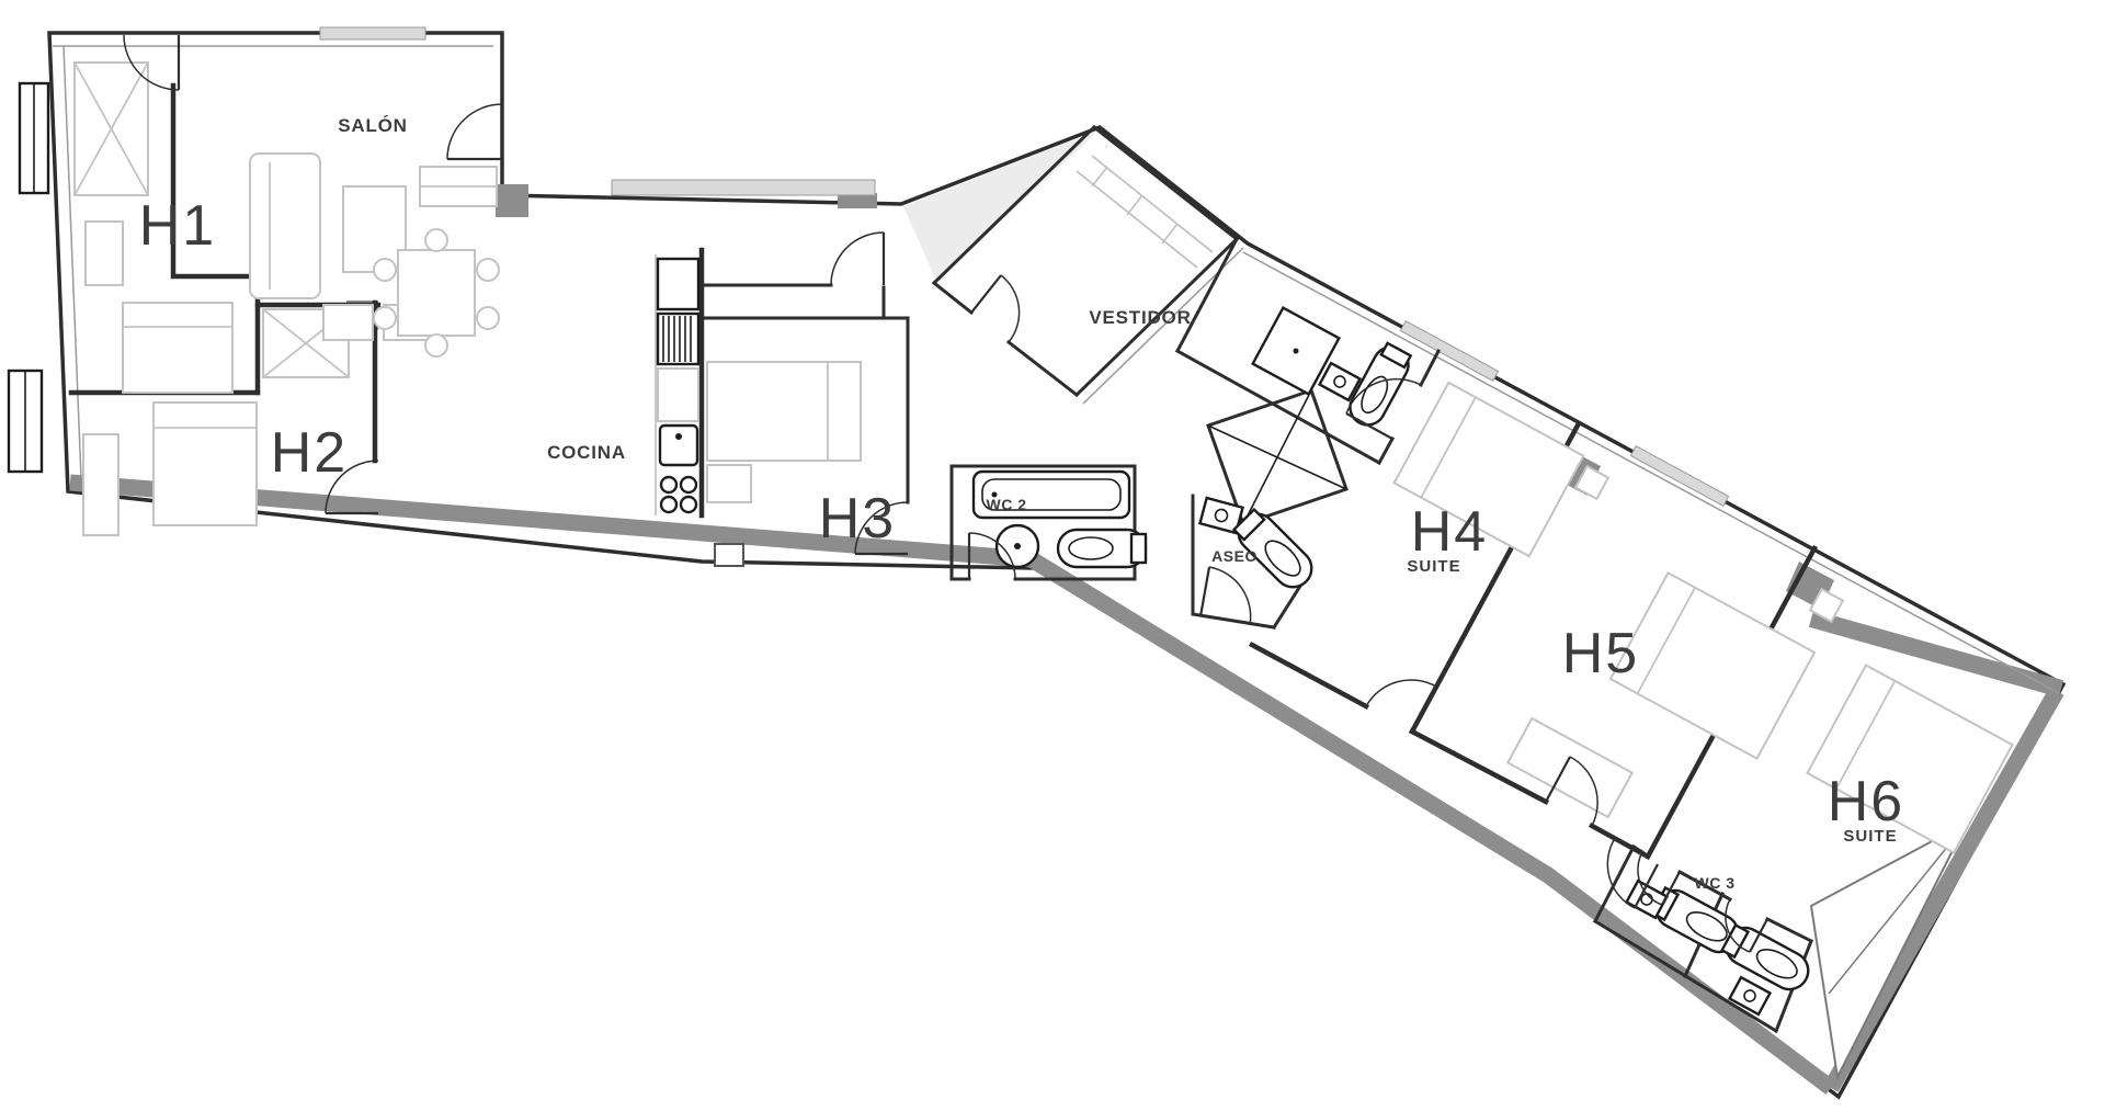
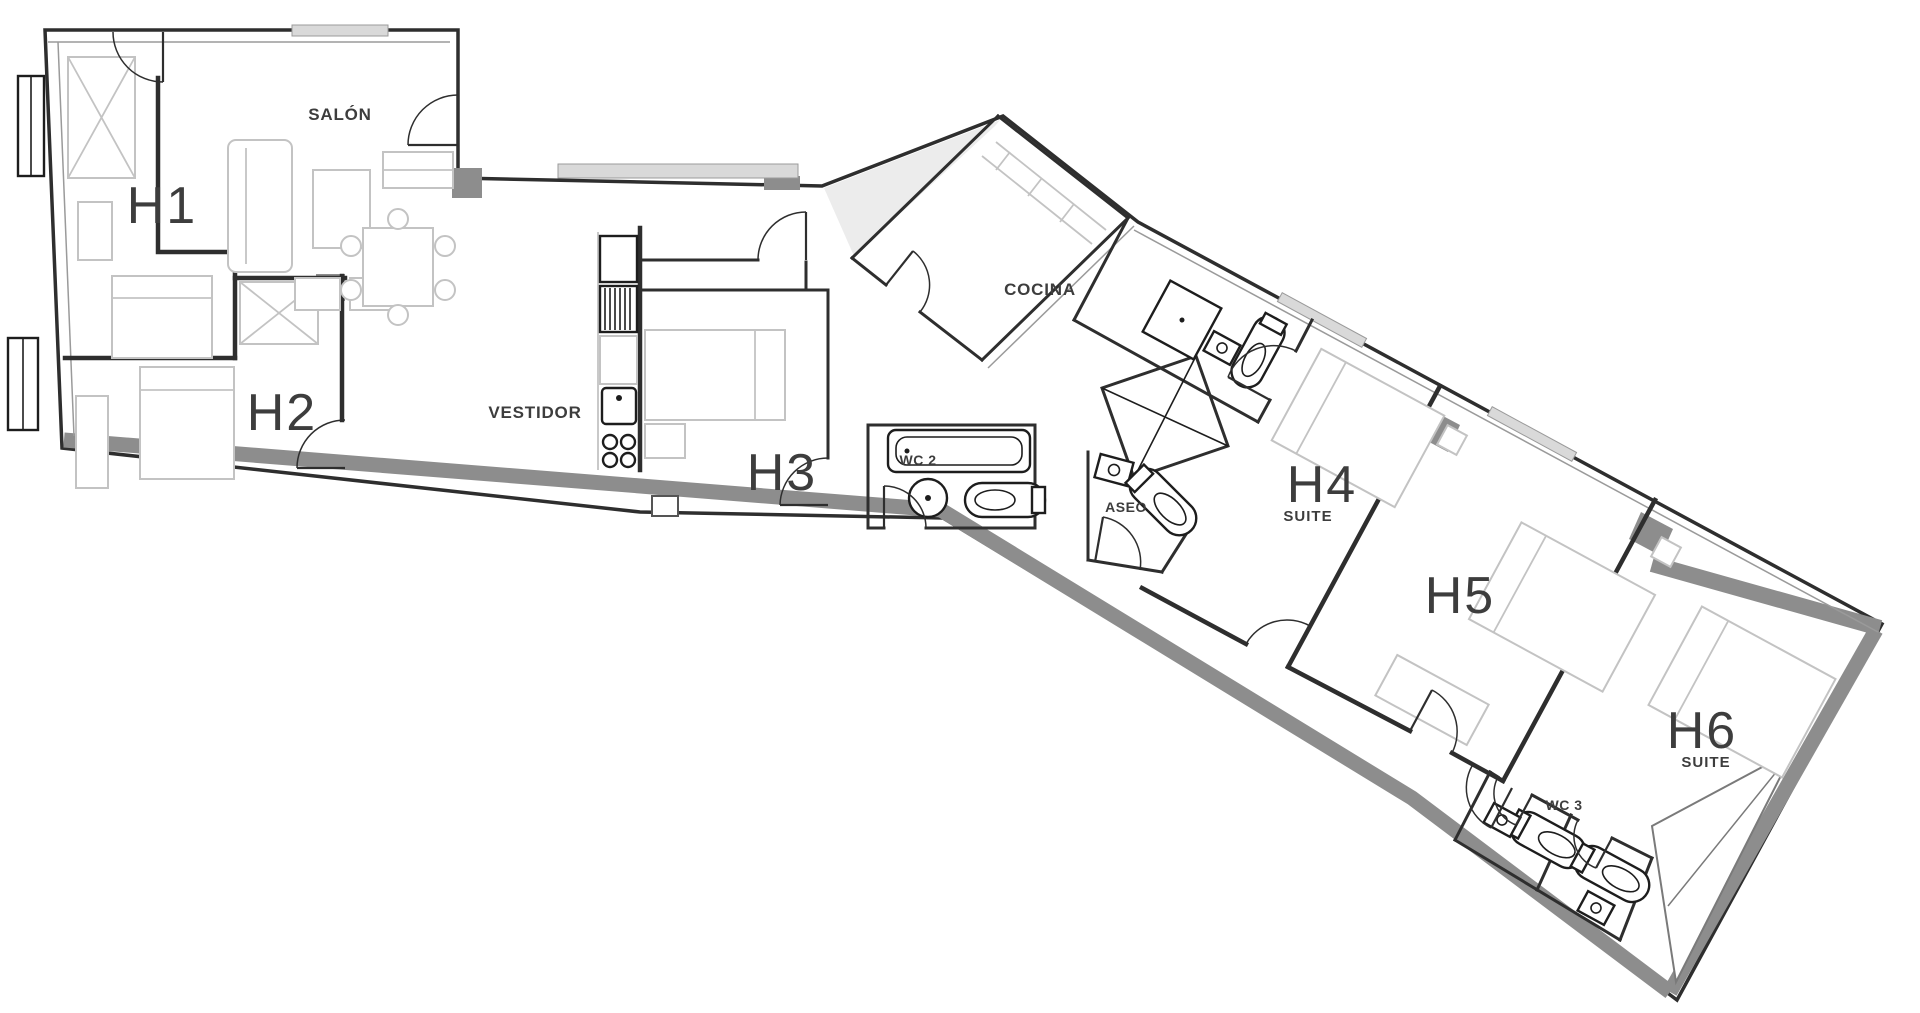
  H1
  SALÓN
  H2
- COCINA
+ VESTIDOR
  H3
  WC 2
- VESTIDOR
+ COCINA
  ASEO
  H4
  SUITE
  H5
  H6
  SUITE
  WC 3
